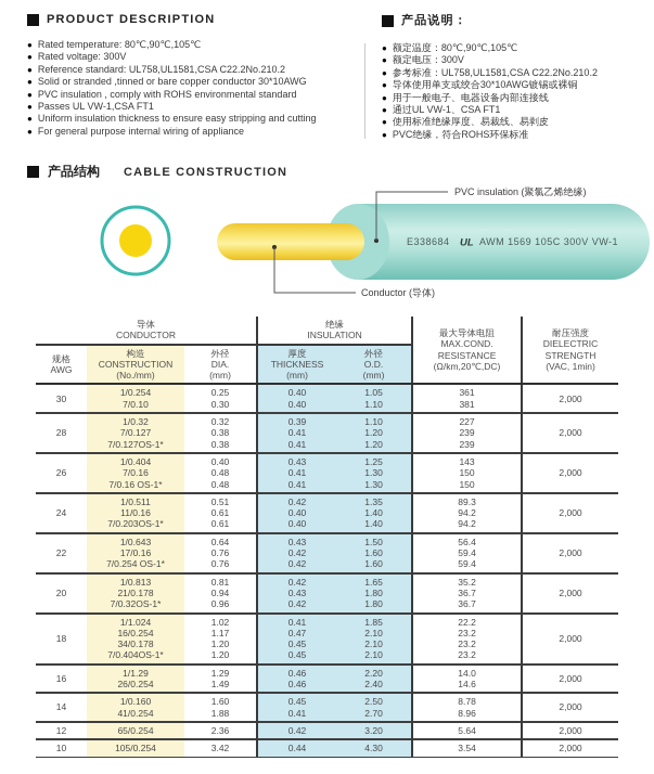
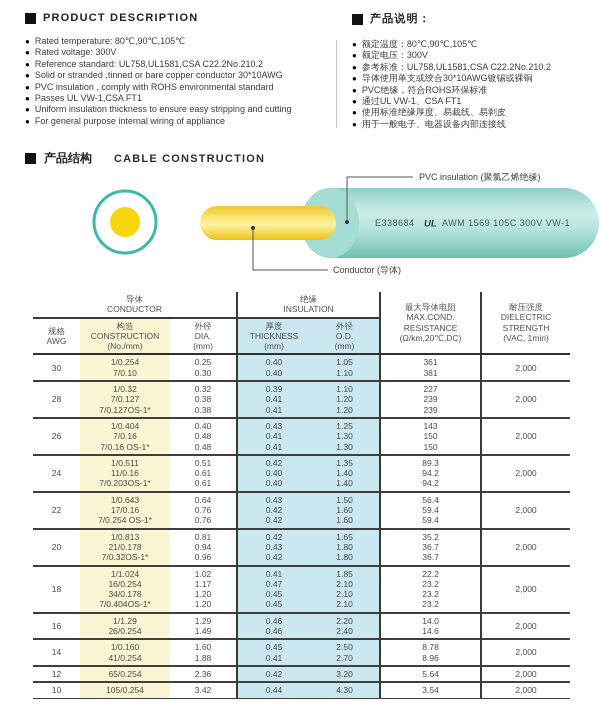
  PRODUCT DESCRIPTION
  ●
  Rated temperature: 80℃,90℃,105℃
  ●
  Rated voltage: 300V
  ●
  Reference standard: UL758,UL1581,CSA C22.2No.210.2
  ●
  Solid or stranded ,tinned or bare copper conductor 30*10AWG
  ●
  PVC insulation , comply with ROHS environmental standard
  ●
  Passes UL VW-1,CSA FT1
  ●
  Uniform insulation thickness to ensure easy stripping and cutting
  ●
  For general purpose internal wiring of appliance
  产品说明：
  ●
  额定温度：80℃,90℃,105℃
  ●
  额定电压：300V
  ●
  参考标准：UL758,UL1581,CSA C22.2No.210.2
  ●
  导体使用单支或绞合30*10AWG镀锡或裸铜
  ●
- 用于一般电子、电器设备内部连接线
+ PVC绝缘，符合ROHS环保标准
  ●
  通过UL VW-1、CSA FT1
  ●
  使用标准绝缘厚度、易裁线、易剥皮
  ●
- PVC绝缘，符合ROHS环保标准
+ 用于一般电子、电器设备内部连接线
  产品结构
  CABLE CONSTRUCTION
  E338684
  UL
  AWM 1569 105C 300V VW-1
  PVC insulation (聚氯乙烯绝缘)
  Conductor (导体)
  导体 CONDUCTOR	绝缘 INSULATION	最大导体电阻 MAX.COND. RESISTANCE (Ω/km,20℃,DC)	耐压强度 DIELECTRIC STRENGTH (VAC, 1min)
  规格 AWG	构造 CONSTRUCTION (No./mm)	外径 DIA. (mm)	厚度 THICKNESS (mm)	外径 O.D. (mm)
  30	1/0.254 7/0.10	0.25 0.30	0.40 0.40	1.05 1.10	361 381	2,000
  28	1/0.32 7/0.127 7/0.127OS-1*	0.32 0.38 0.38	0.39 0.41 0.41	1.10 1.20 1.20	227 239 239	2,000
  26	1/0.404 7/0.16 7/0.16 OS-1*	0.40 0.48 0.48	0.43 0.41 0.41	1.25 1.30 1.30	143 150 150	2,000
  24	1/0.511 11/0.16 7/0.203OS-1*	0.51 0.61 0.61	0.42 0.40 0.40	1.35 1.40 1.40	89.3 94.2 94.2	2,000
  22	1/0.643 17/0.16 7/0.254 OS-1*	0.64 0.76 0.76	0.43 0.42 0.42	1.50 1.60 1.60	56.4 59.4 59.4	2,000
  20	1/0.813 21/0.178 7/0.32OS-1*	0.81 0.94 0.96	0.42 0.43 0.42	1.65 1.80 1.80	35.2 36.7 36.7	2,000
  18	1/1.024 16/0.254 34/0.178 7/0.404OS-1*	1.02 1.17 1.20 1.20	0.41 0.47 0.45 0.45	1.85 2.10 2.10 2.10	22.2 23.2 23.2 23.2	2,000
  16	1/1.29 26/0.254	1.29 1.49	0.46 0.46	2.20 2.40	14.0 14.6	2,000
  14	1/0.160 41/0.254	1.60 1.88	0.45 0.41	2.50 2.70	8.78 8.96	2,000
  12	65/0.254	2.36	0.42	3.20	5.64	2,000
  10	105/0.254	3.42	0.44	4.30	3.54	2,000
